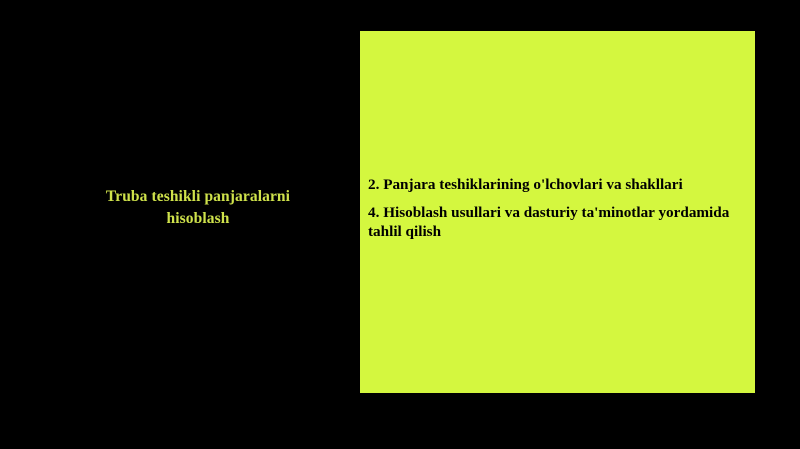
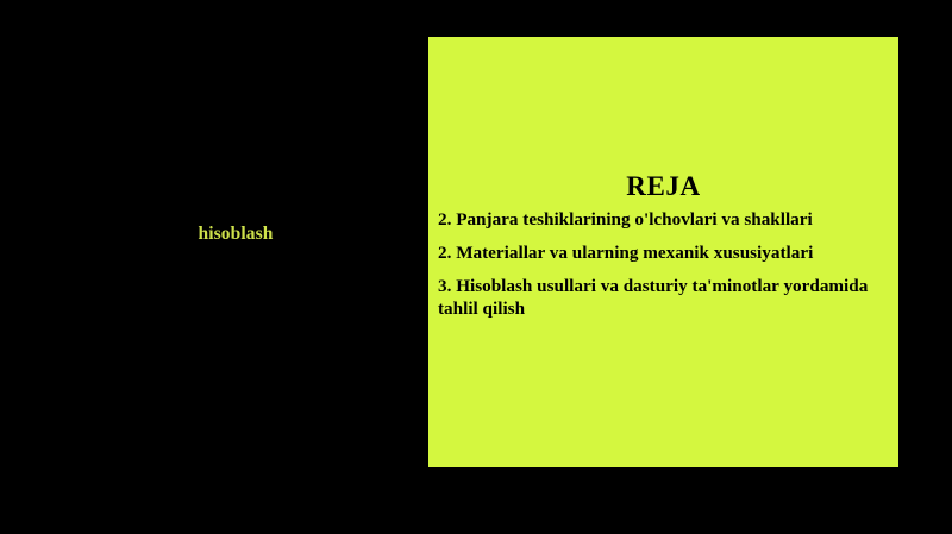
- Truba teshikli panjaralarni
  hisoblash
+ REJA
  2. Panjara teshiklarining o'lchovlari va shakllari
+ 2. Materiallar va ularning mexanik xususiyatlari
- 4. Hisoblash usullari va dasturiy ta'minotlar yordamida tahlil qilish
+ 3. Hisoblash usullari va dasturiy ta'minotlar yordamida tahlil qilish
